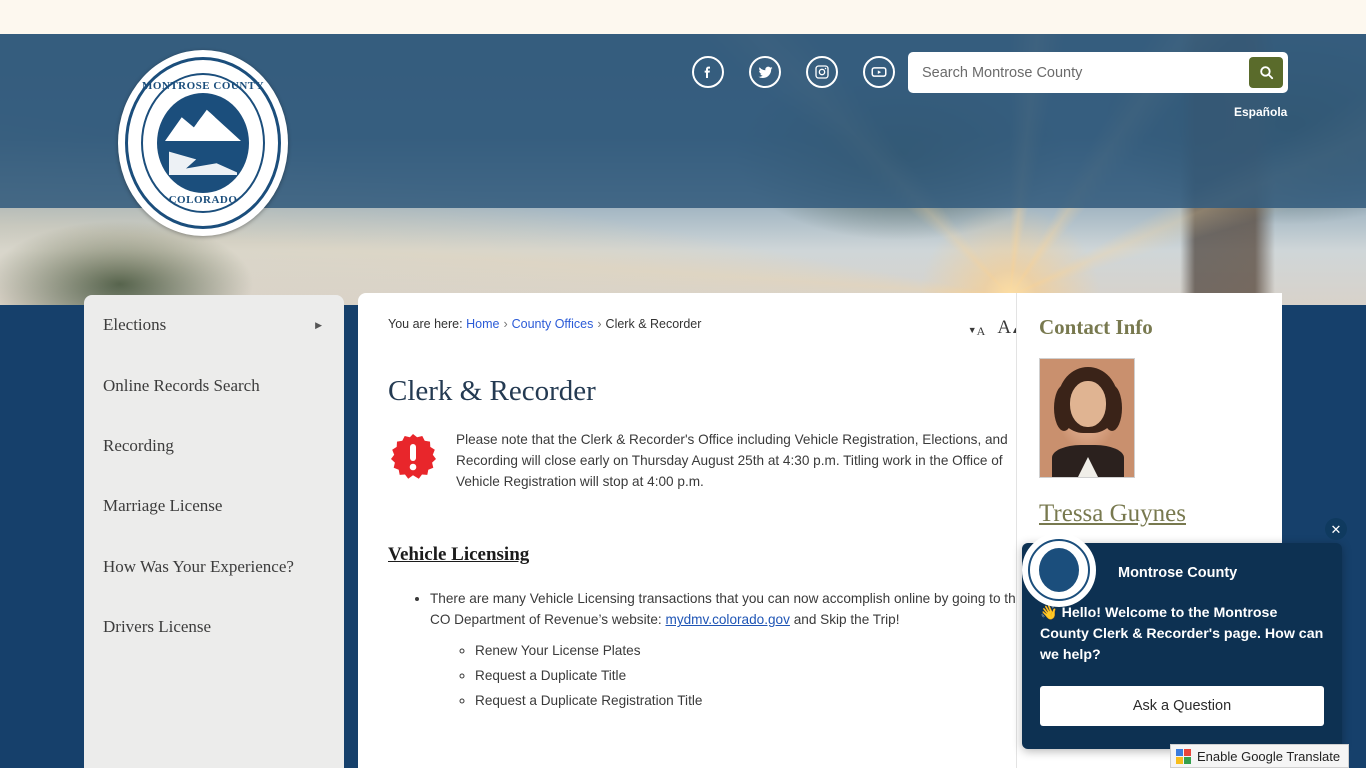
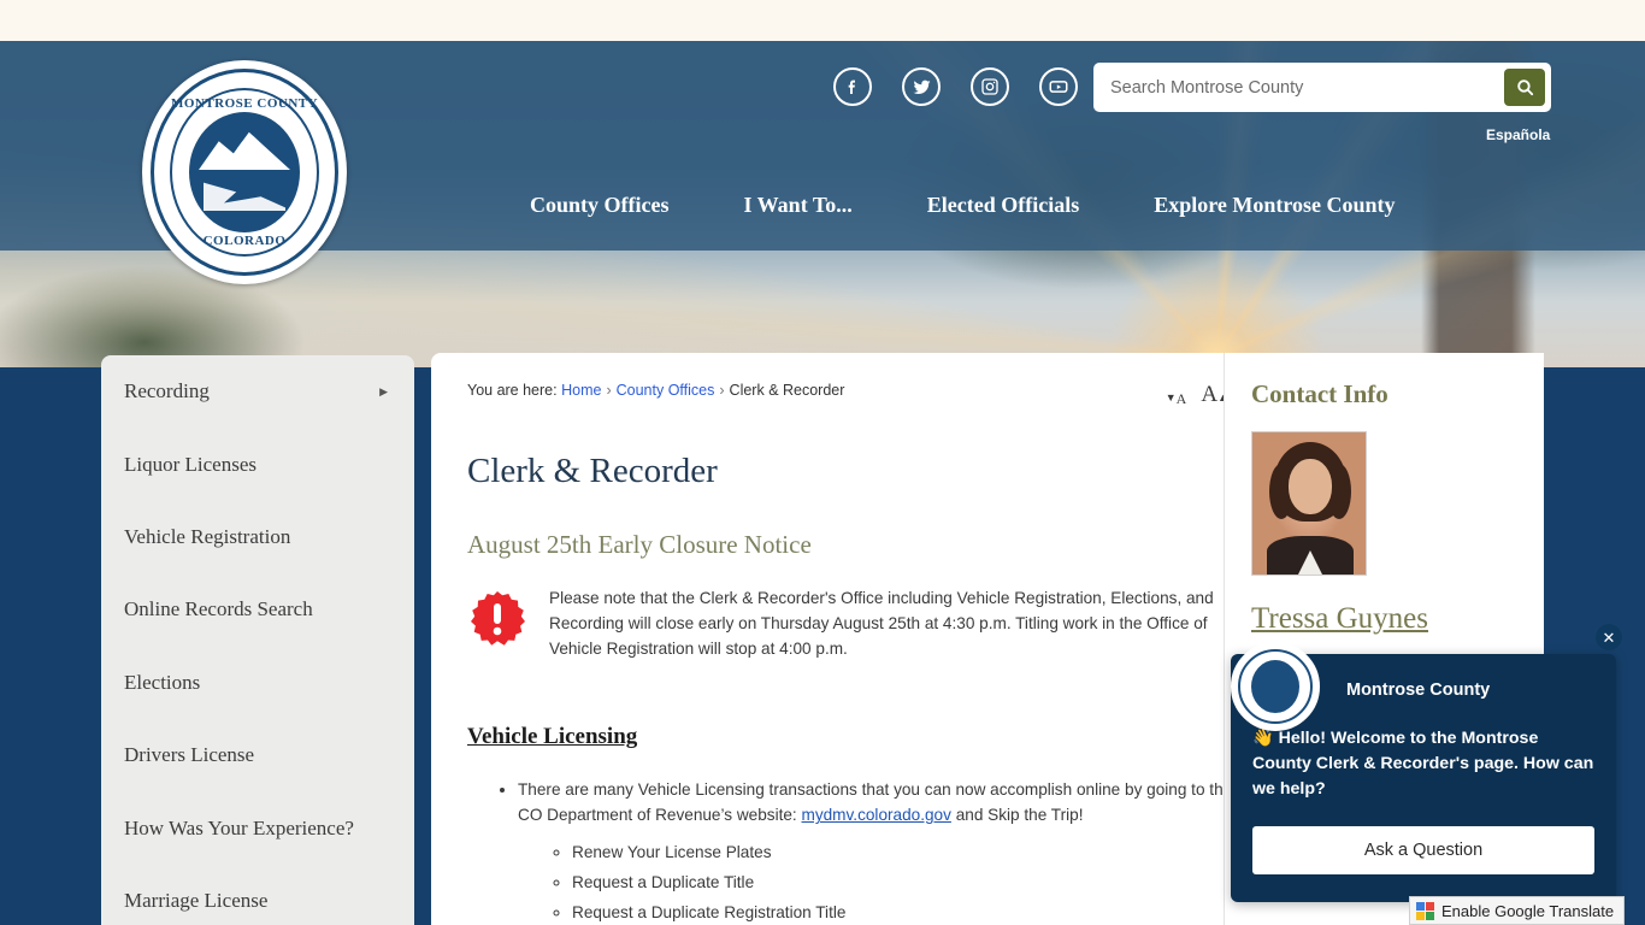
  MONTROSE COUNTY
  COLORADO
  Search Montrose County
  Española
+ County Offices
+ I Want To...
+ Elected Officials
+ Explore Montrose County
- Elections
+ Recording
  ▶
+ Liquor Licenses
+ Vehicle Registration
  Online Records Search
- Recording
+ Elections
- Marriage License
+ Drivers License
  How Was Your Experience?
- Drivers License
+ Marriage License
  You are here: Home › County Offices › Clerk & Recorder
  Clerk & Recorder
+ August 25th Early Closure Notice
  Please note that the Clerk & Recorder's Office including Vehicle Registration, Elections, and Recording will close early on Thursday August 25th at 4:30 p.m. Titling work in the Office of Vehicle Registration will stop at 4:00 p.m.
  Vehicle Licensing
  There are many Vehicle Licensing transactions that you can now accomplish online by going to th CO Department of Revenue’s website: mydmv.colorado.gov and Skip the Trip!
  Renew Your License Plates
  Request a Duplicate Title
  Request a Duplicate Registration Title
  ▼
  A
  A
  Contact Info
  Tressa Guynes
  ✕
  Montrose County
  👋 Hello! Welcome to the Montrose County Clerk & Recorder's page. How can we help?
  Ask a Question
  Enable Google Translate
